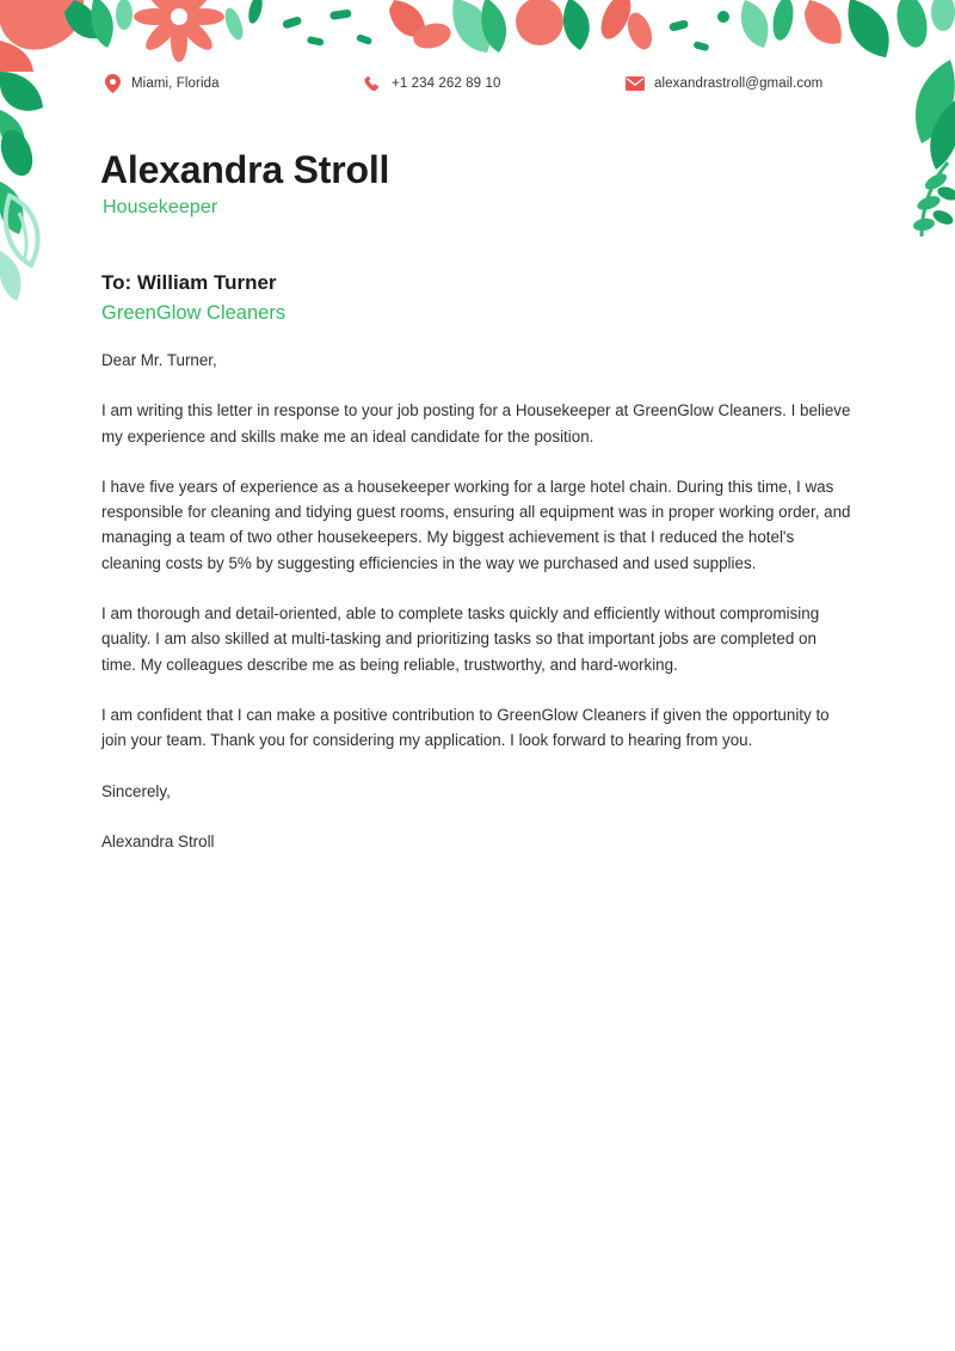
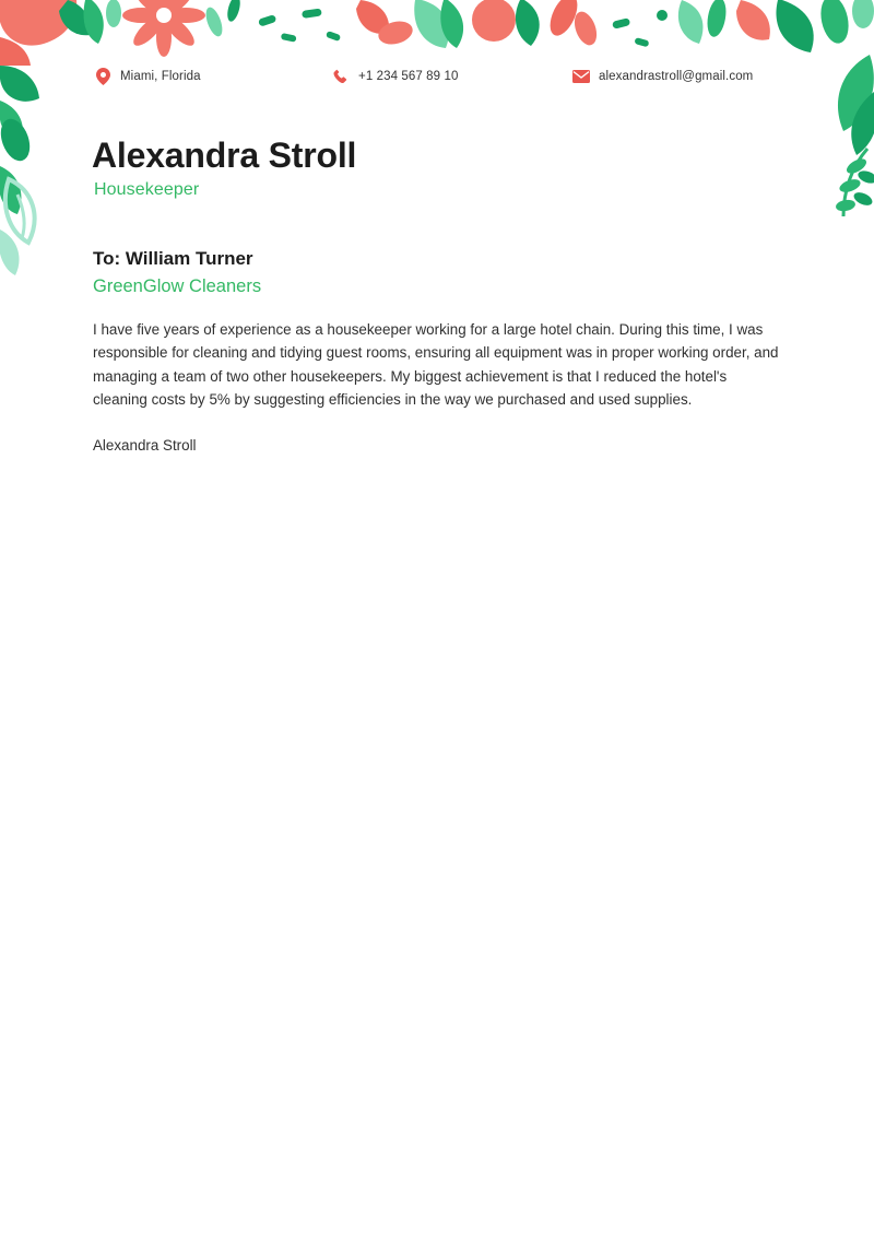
  Miami, Florida
- +1 234 262 89 10
+ +1 234 567 89 10
  alexandrastroll@gmail.com
  Alexandra Stroll
  Housekeeper
  To: William Turner
  GreenGlow Cleaners
- Dear Mr. Turner,
- I am writing this letter in response to your job posting for a Housekeeper at GreenGlow Cleaners. I believe my experience and skills make me an ideal candidate for the position.
  I have five years of experience as a housekeeper working for a large hotel chain. During this time, I was responsible for cleaning and tidying guest rooms, ensuring all equipment was in proper working order, and managing a team of two other housekeepers. My biggest achievement is that I reduced the hotel's cleaning costs by 5% by suggesting efficiencies in the way we purchased and used supplies.
- I am thorough and detail-oriented, able to complete tasks quickly and efficiently without compromising quality. I am also skilled at multi-tasking and prioritizing tasks so that important jobs are completed on time. My colleagues describe me as being reliable, trustworthy, and hard-working.
- I am confident that I can make a positive contribution to GreenGlow Cleaners if given the opportunity to join your team. Thank you for considering my application. I look forward to hearing from you.
- Sincerely,
  Alexandra Stroll
